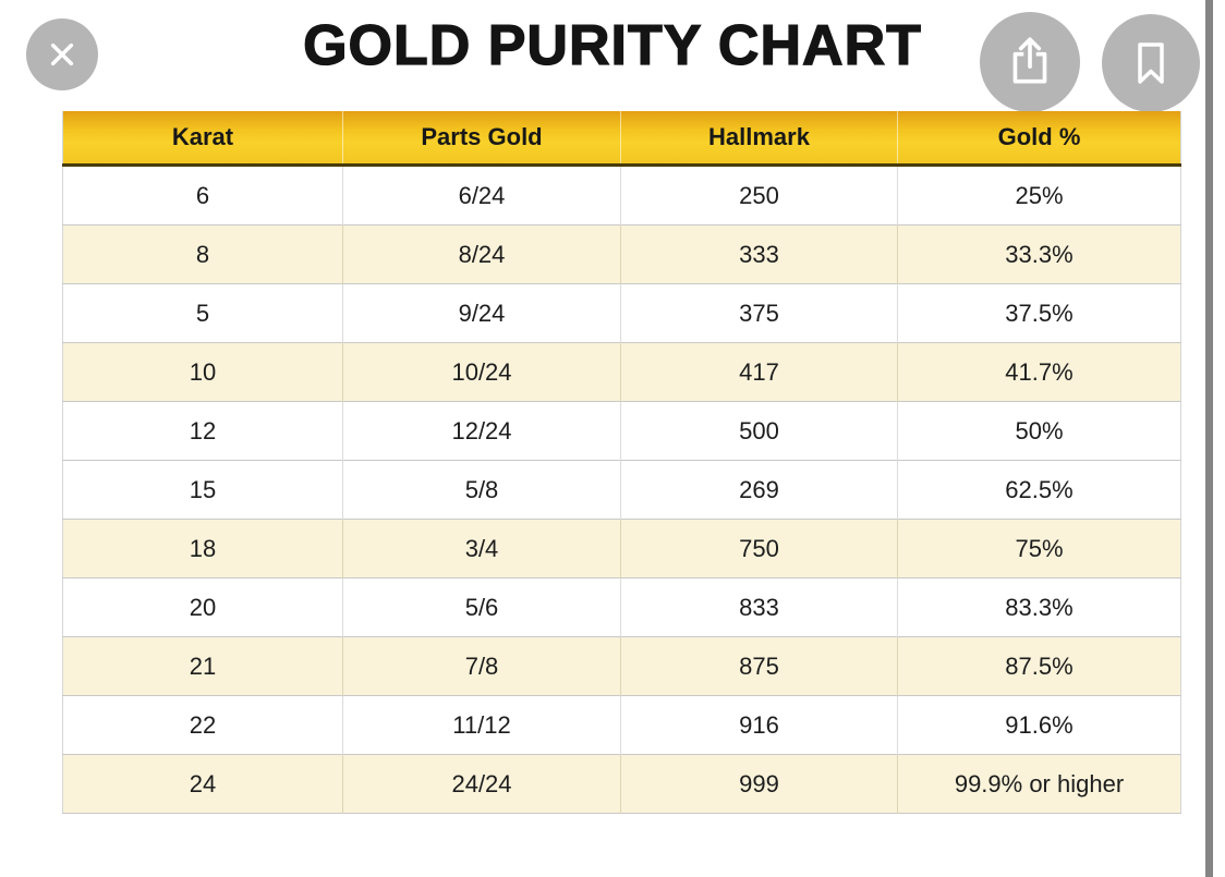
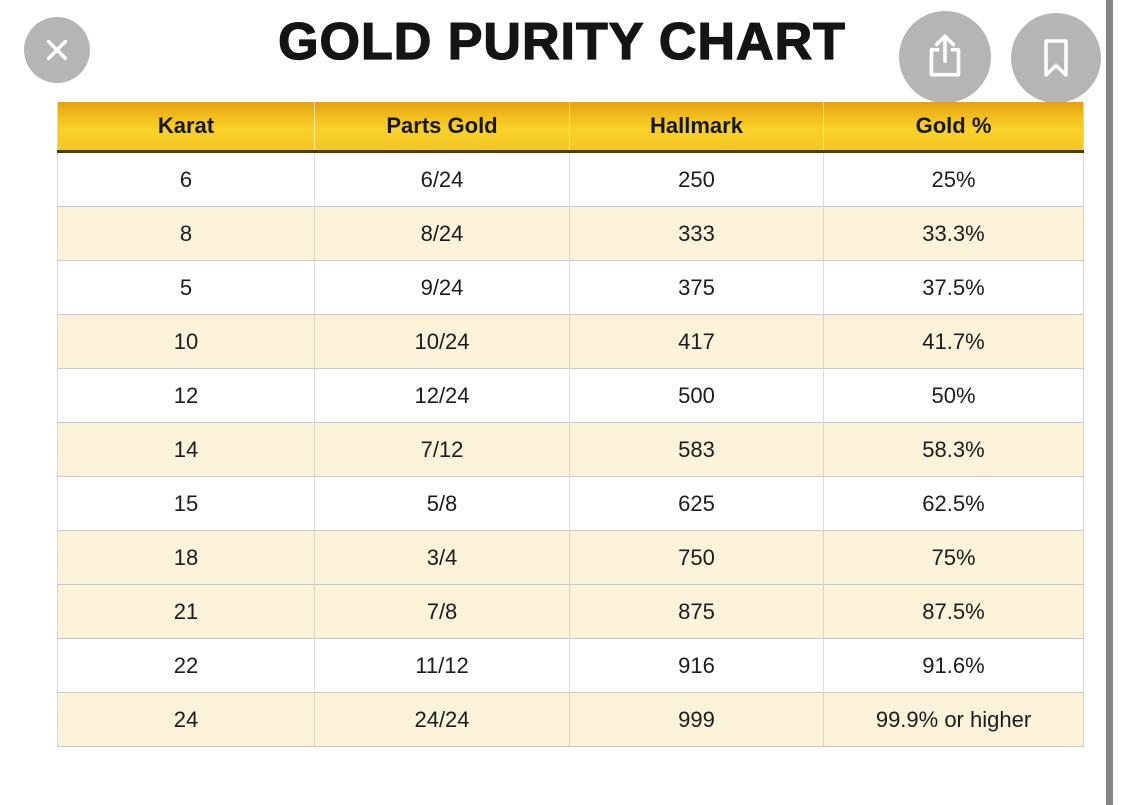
  GOLD PURITY CHART
  Karat	Parts Gold	Hallmark	Gold %
  6	6/24	250	25%
  8	8/24	333	33.3%
  5	9/24	375	37.5%
  10	10/24	417	41.7%
  12	12/24	500	50%
+ 14	7/12	583	58.3%
- 15	5/8	269	62.5%
+ 15	5/8	625	62.5%
  18	3/4	750	75%
- 20	5/6	833	83.3%
  21	7/8	875	87.5%
  22	11/12	916	91.6%
  24	24/24	999	99.9% or higher
